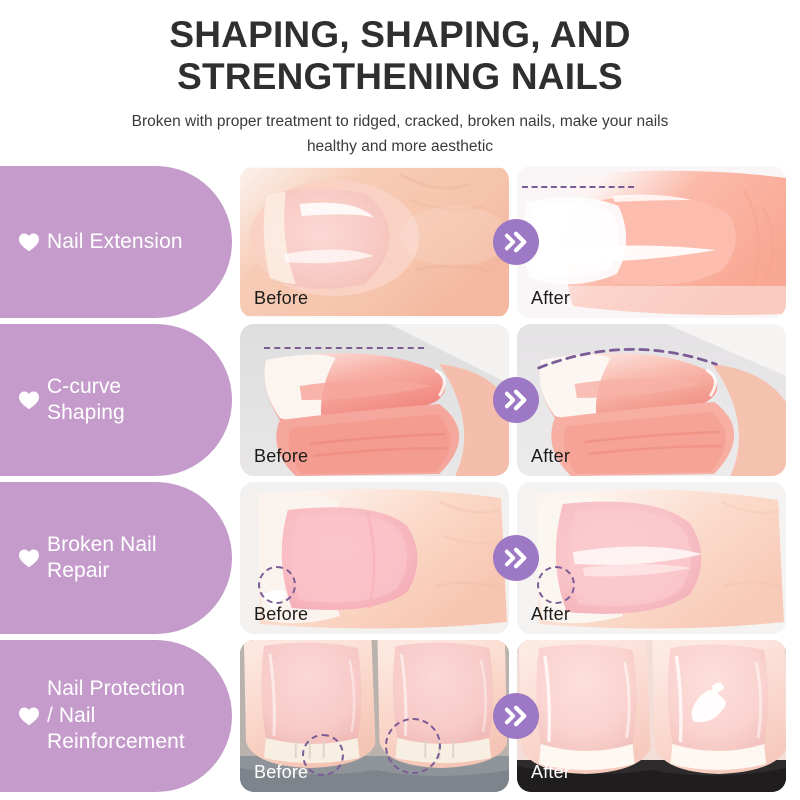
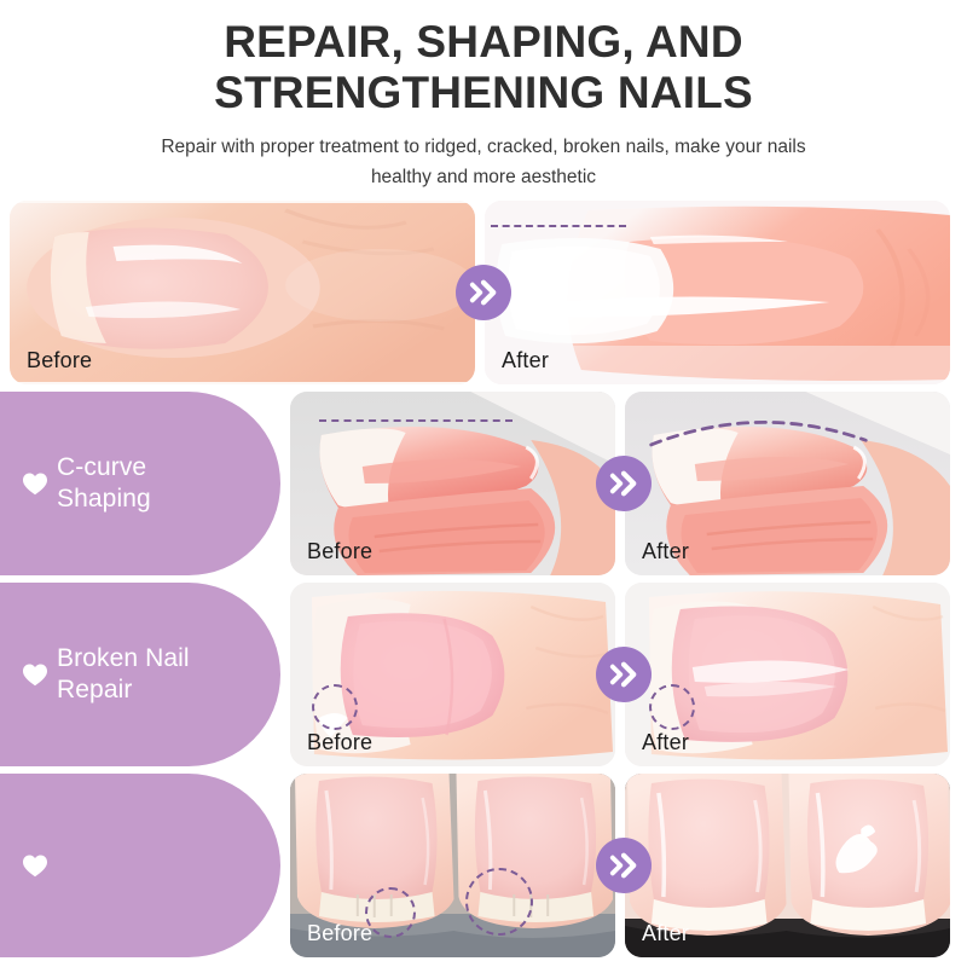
- SHAPING, SHAPING, AND STRENGTHENING NAILS
+ REPAIR, SHAPING, AND STRENGTHENING NAILS
- Broken with proper treatment to ridged, cracked, broken nails, make your nails healthy and more aesthetic
+ Repair with proper treatment to ridged, cracked, broken nails, make your nails healthy and more aesthetic
- Nail Extension
  Before
  After
  C-curve
  Shaping
  Before
  After
  Broken Nail
  Repair
  Before
  After
- Nail Protection
- / Nail
- Reinforcement
  Before
  After
